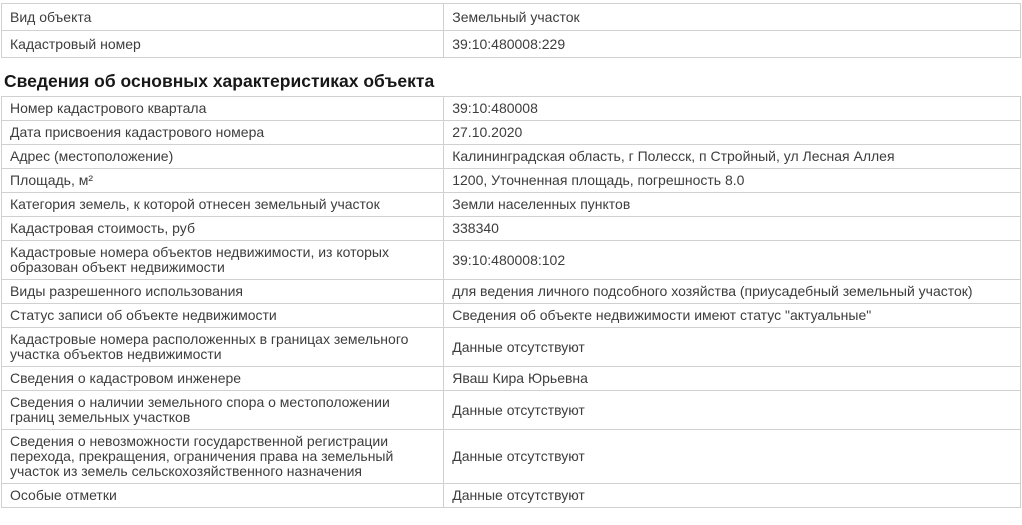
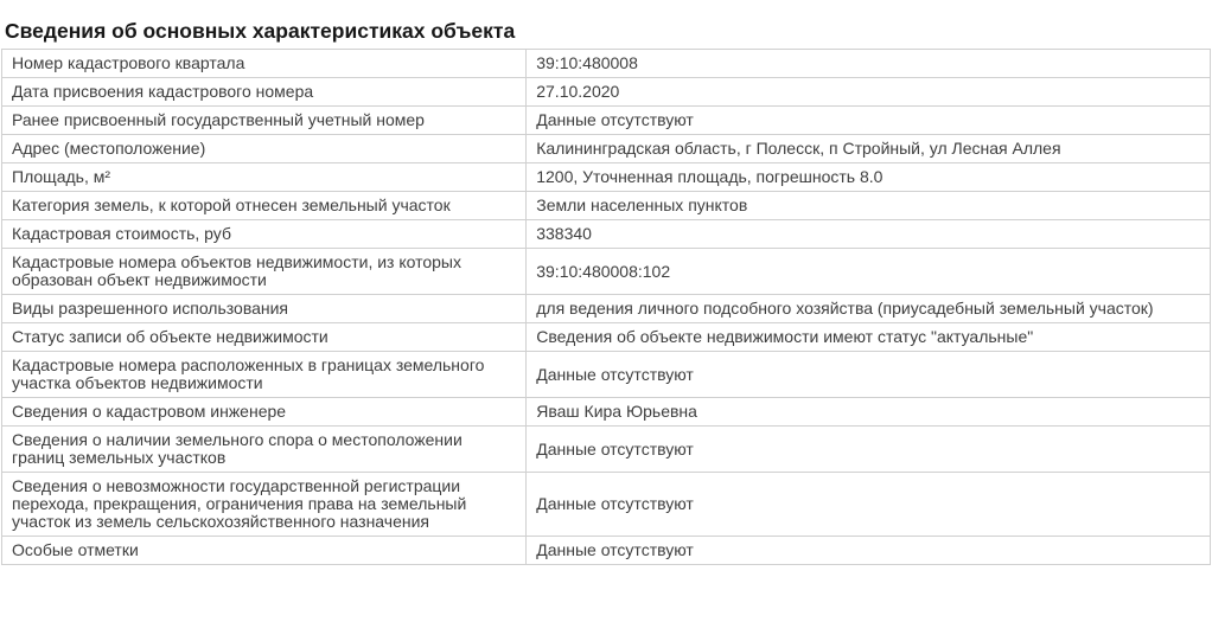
- Вид объекта	Земельный участок
- Кадастровый номер	39:10:480008:229
  Сведения об основных характеристиках объекта
  Номер кадастрового квартала	39:10:480008
  Дата присвоения кадастрового номера	27.10.2020
+ Ранее присвоенный государственный учетный номер	Данные отсутствуют
  Адрес (местоположение)	Калининградская область, г Полесск, п Стройный, ул Лесная Аллея
  Площадь, м²	1200, Уточненная площадь, погрешность 8.0
  Категория земель, к которой отнесен земельный участок	Земли населенных пунктов
  Кадастровая стоимость, руб	338340
  Кадастровые номера объектов недвижимости, из которых образован объект недвижимости	39:10:480008:102
  Виды разрешенного использования	для ведения личного подсобного хозяйства (приусадебный земельный участок)
  Статус записи об объекте недвижимости	Сведения об объекте недвижимости имеют статус "актуальные"
  Кадастровые номера расположенных в границах земельного участка объектов недвижимости	Данные отсутствуют
  Сведения о кадастровом инженере	Яваш Кира Юрьевна
  Сведения о наличии земельного спора о местоположении границ земельных участков	Данные отсутствуют
  Сведения о невозможности государственной регистрации перехода, прекращения, ограничения права на земельный участок из земель сельскохозяйственного назначения	Данные отсутствуют
  Особые отметки	Данные отсутствуют
